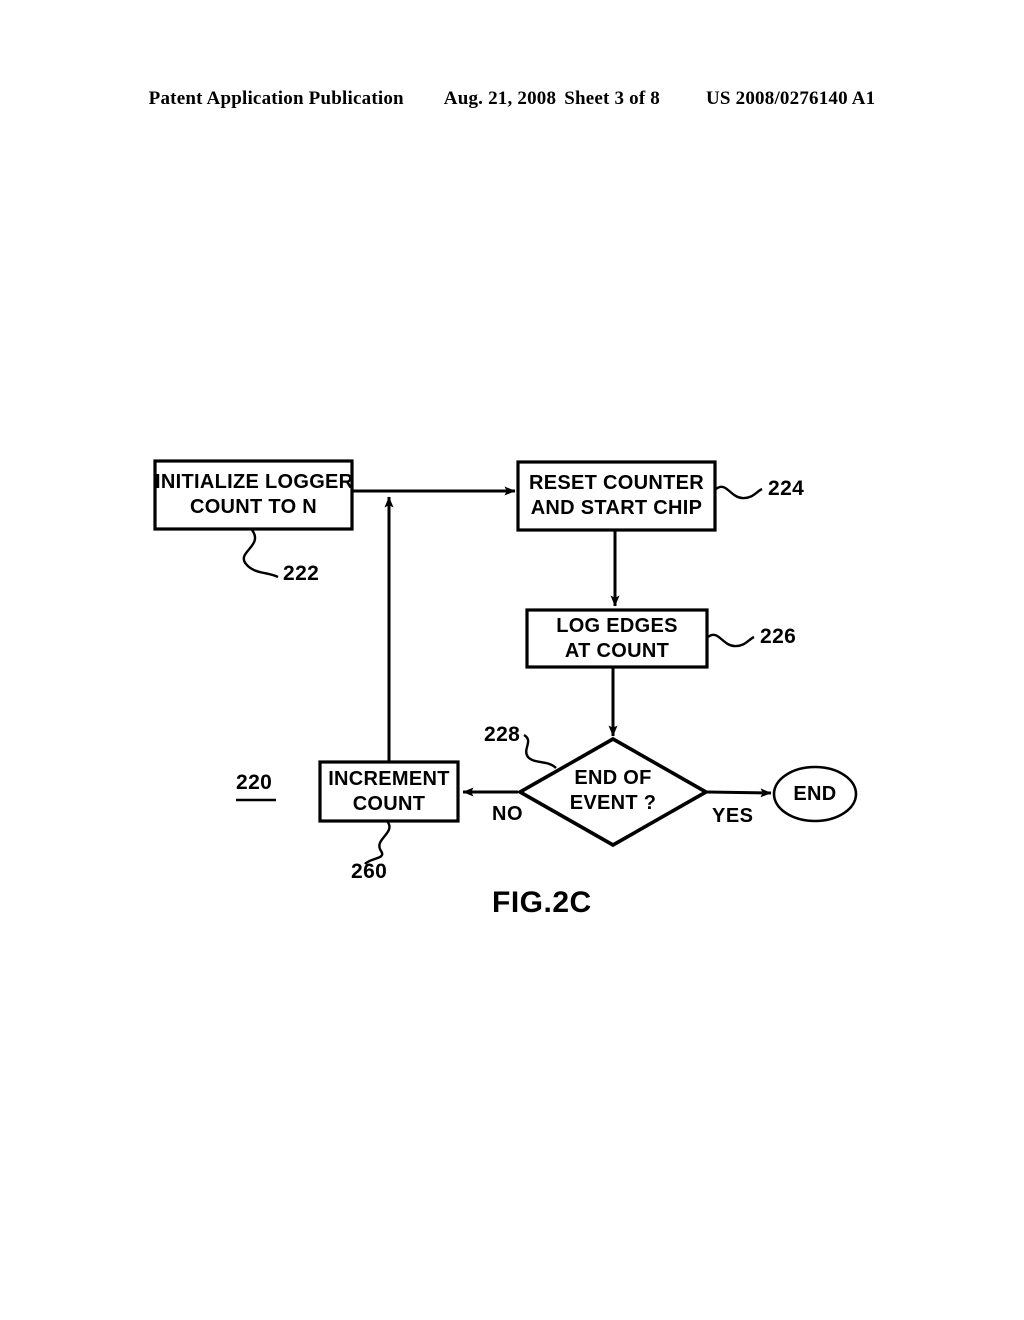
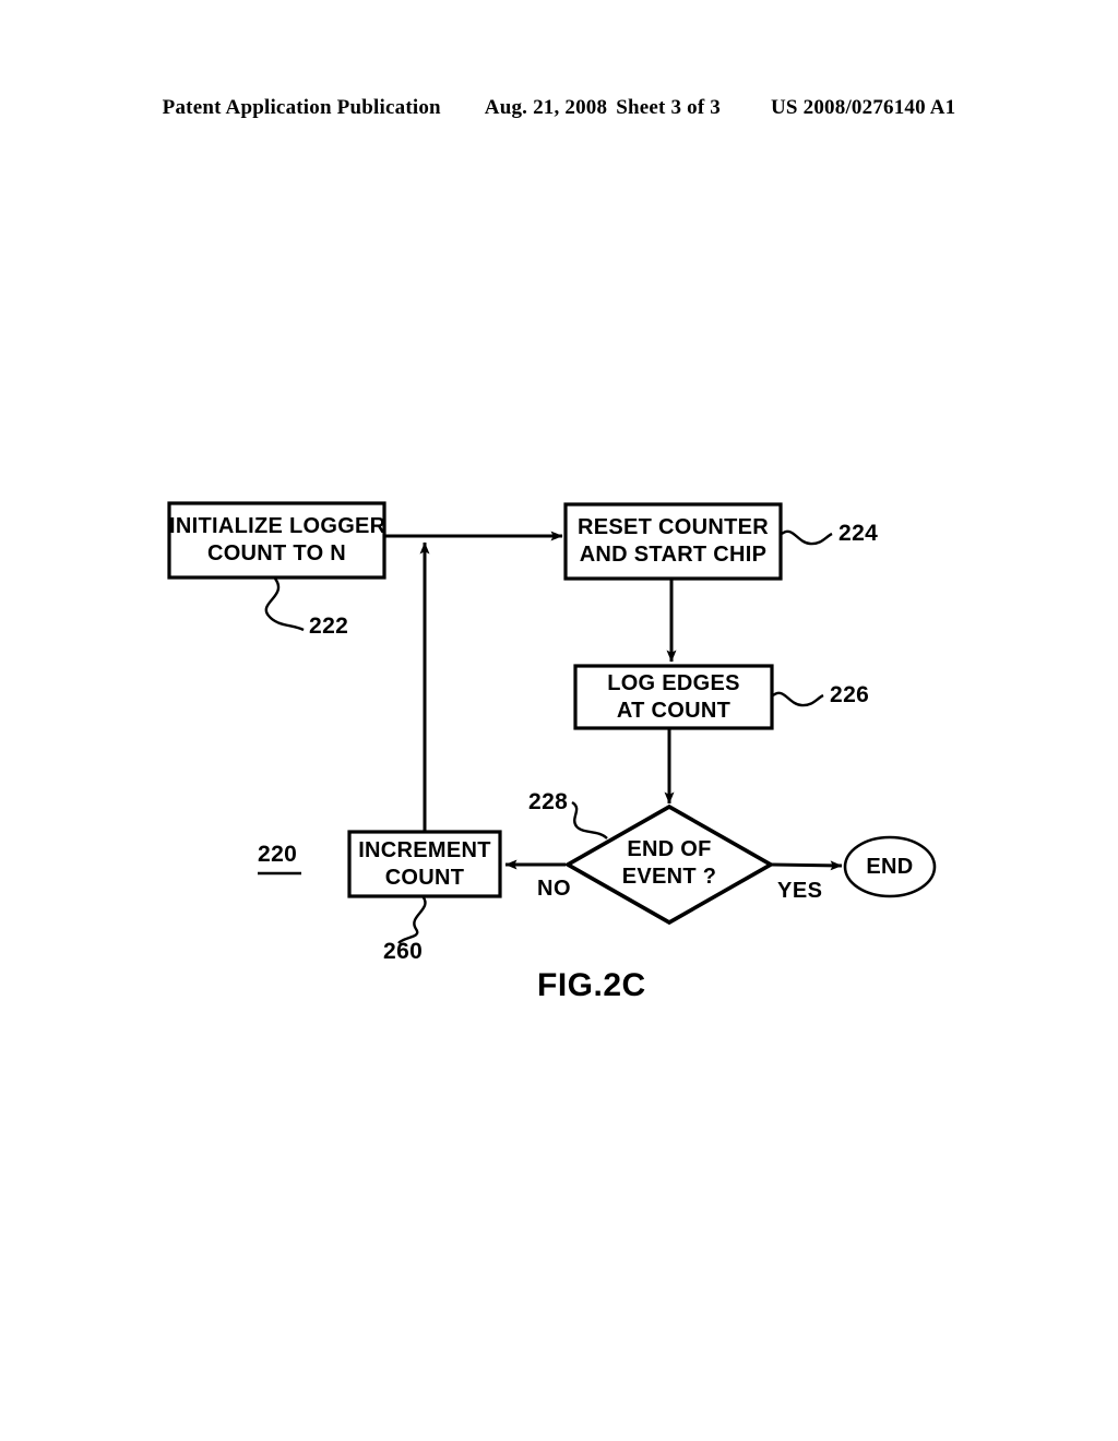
  Patent Application Publication
  Aug. 21, 2008
- Sheet 3 of 8
+ Sheet 3 of 3
  US 2008/0276140 A1
  INITIALIZE LOGGER
  COUNT TO N
  RESET COUNTER
  AND START CHIP
  LOG EDGES
  AT COUNT
  END OF
  EVENT ?
  INCREMENT
  COUNT
  END
  222
  224
  226
  228
  260
  220
  NO
  YES
  FIG.2C
